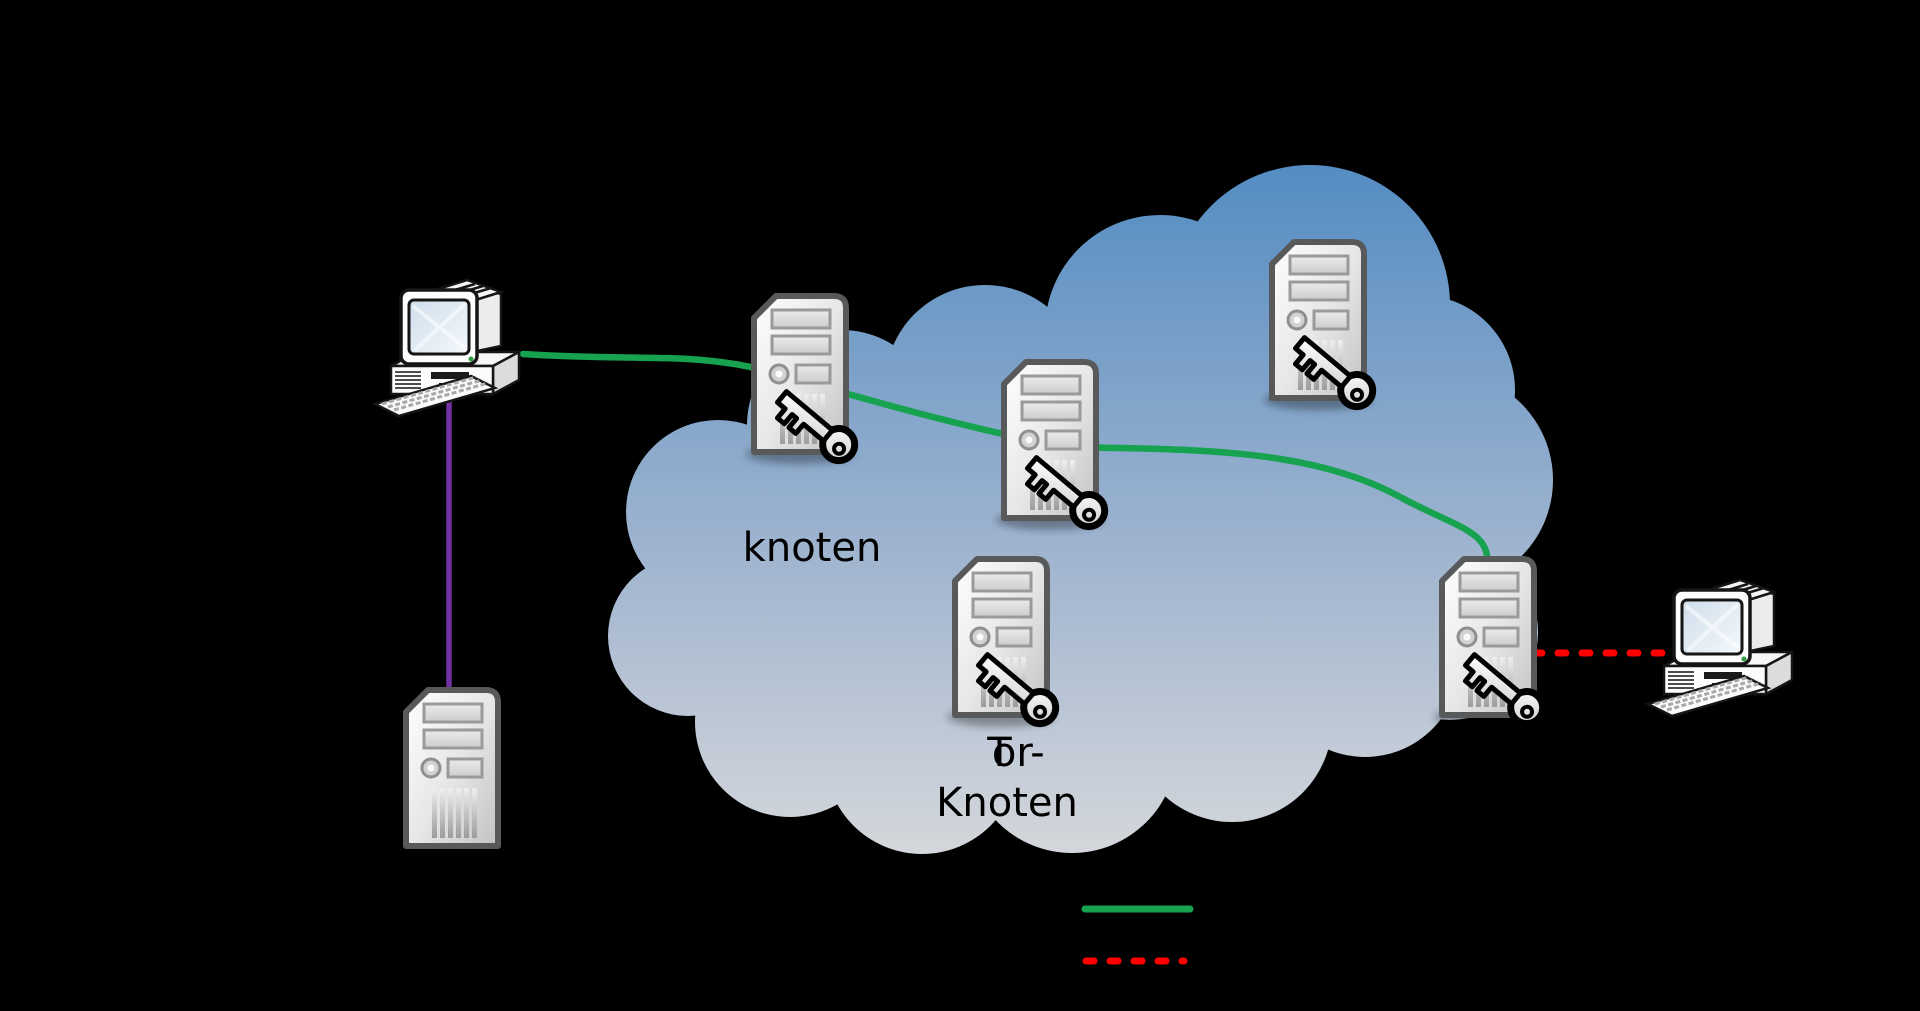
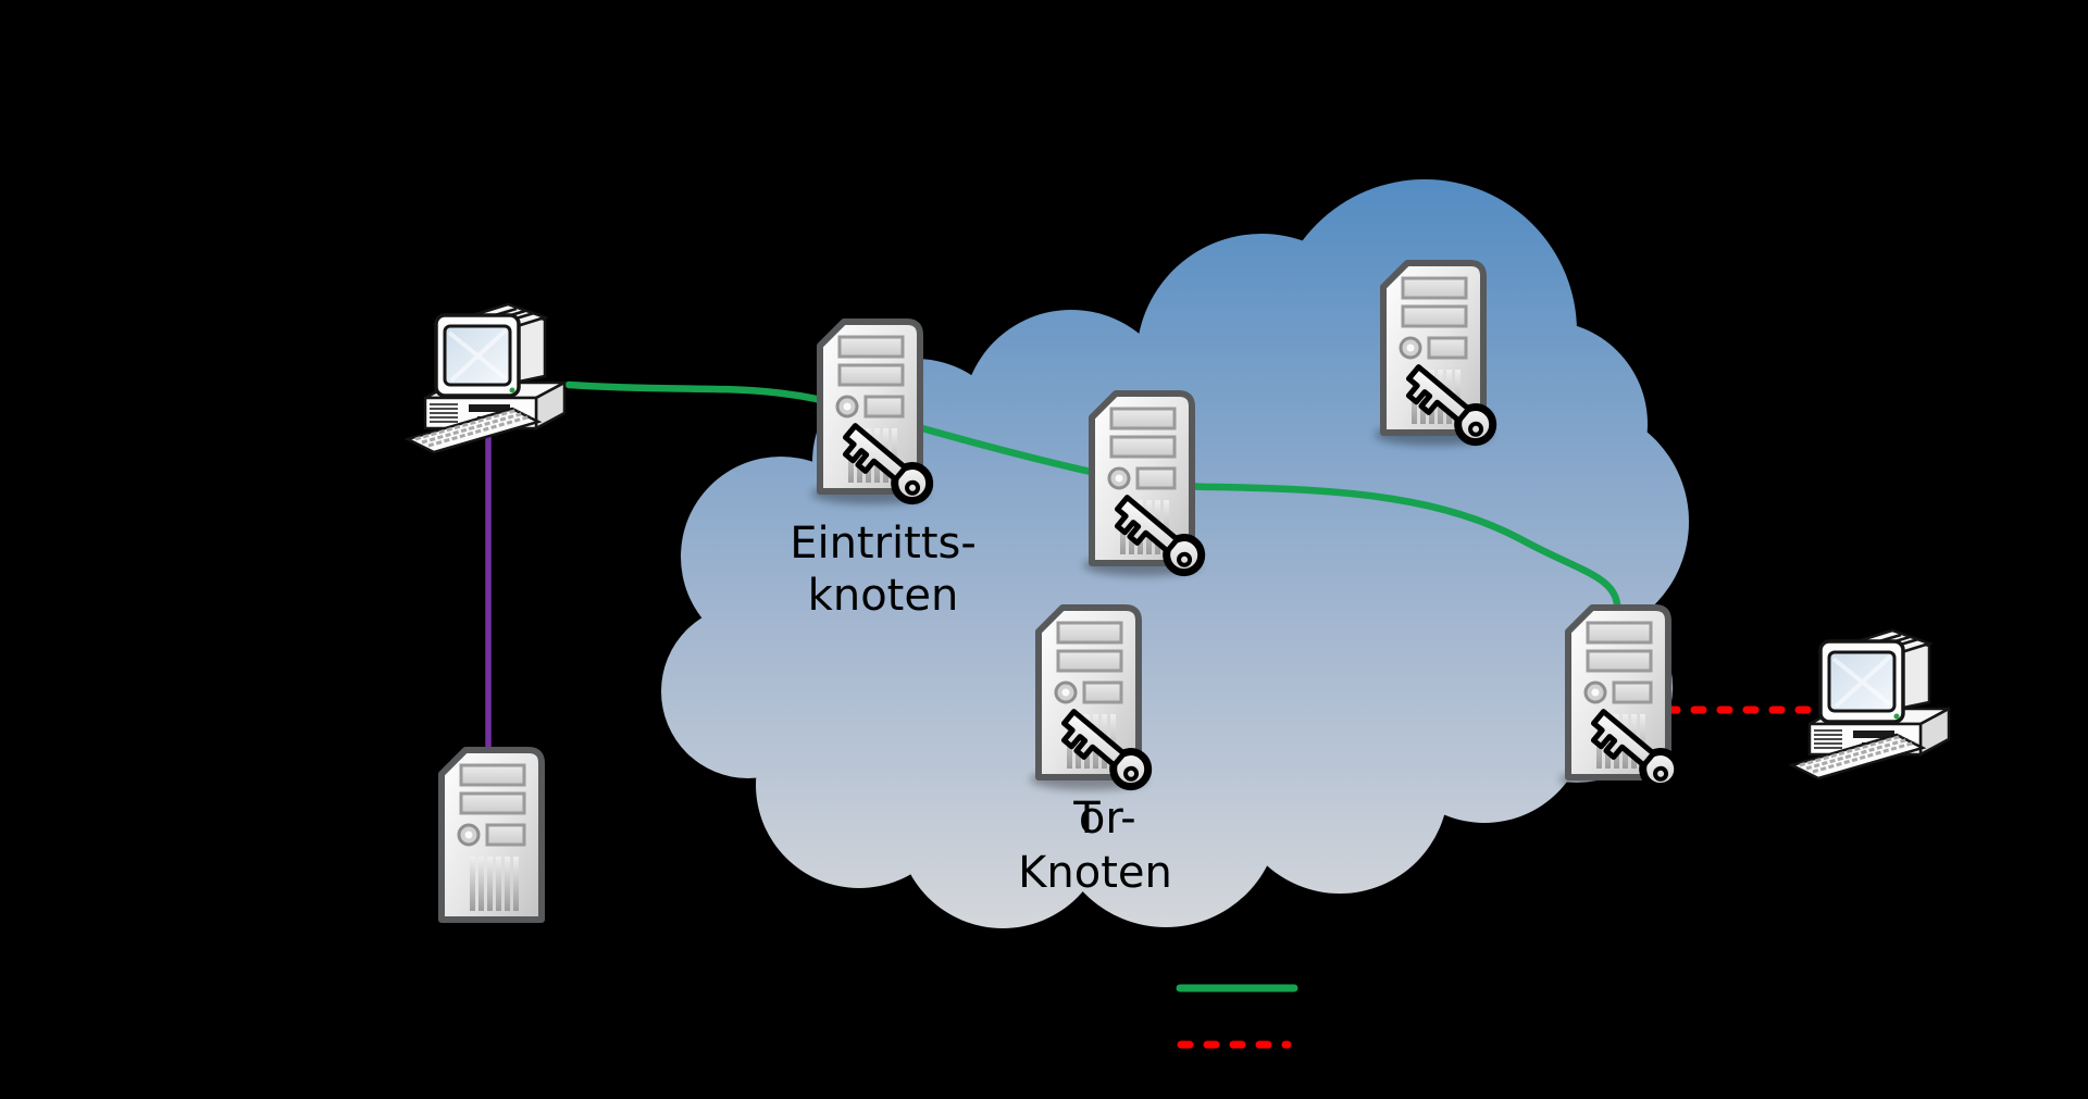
+ Eintritts-
  knoten
  Tor-
  Knoten
